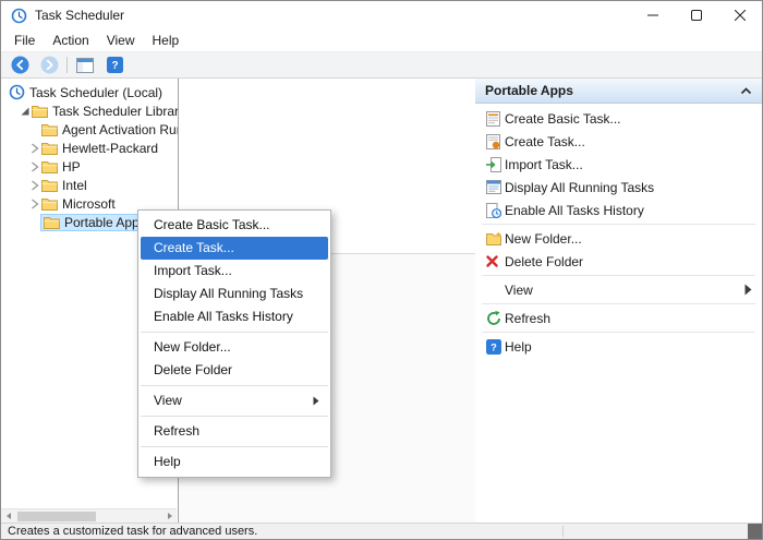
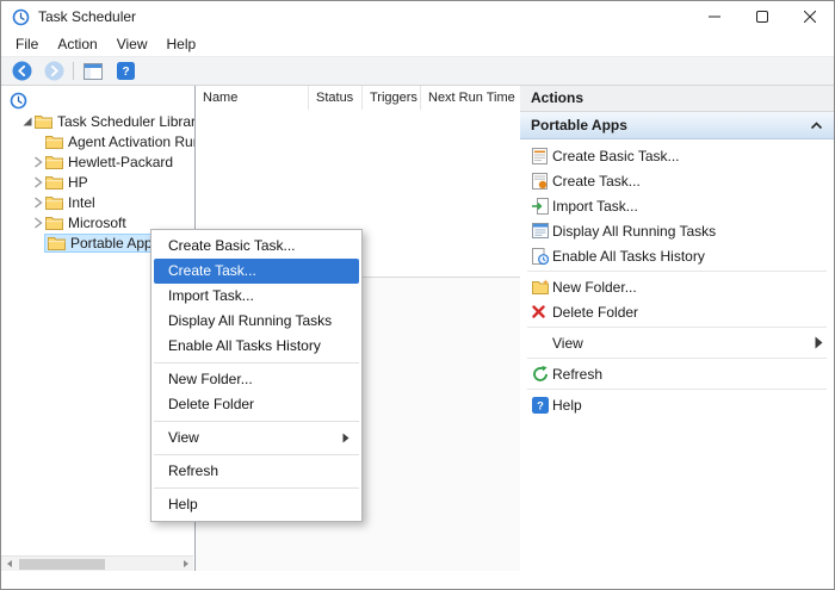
  Task Scheduler
  File
  Action
  View
  Help
  ?
- Task Scheduler (Local)
  Task Scheduler Librar
  Agent Activation Ru
  Hewlett-Packard
  HP
  Intel
  Microsoft
  Portable App
+ Name
+ Status
+ Triggers
+ Next Run Time
+ Actions
  Portable Apps
  Create Basic Task...
  Create Task...
  Import Task...
  Display All Running Tasks
  Enable All Tasks History
  New Folder...
  Delete Folder
  View
  Refresh
  ?
  Help
  Create Basic Task...
  Create Task...
  Import Task...
  Display All Running Tasks
  Enable All Tasks History
  New Folder...
  Delete Folder
  View
  Refresh
  Help
- Creates a customized task for advanced users.
